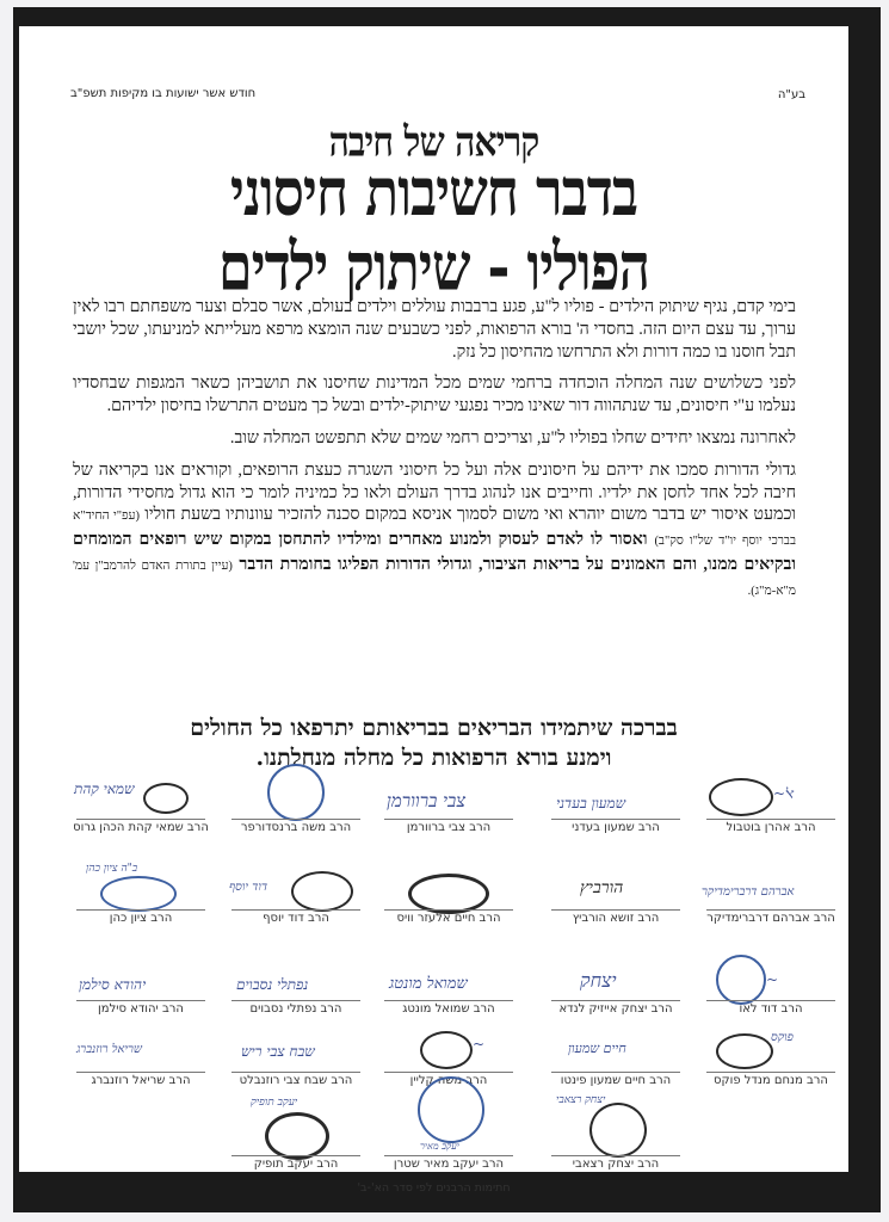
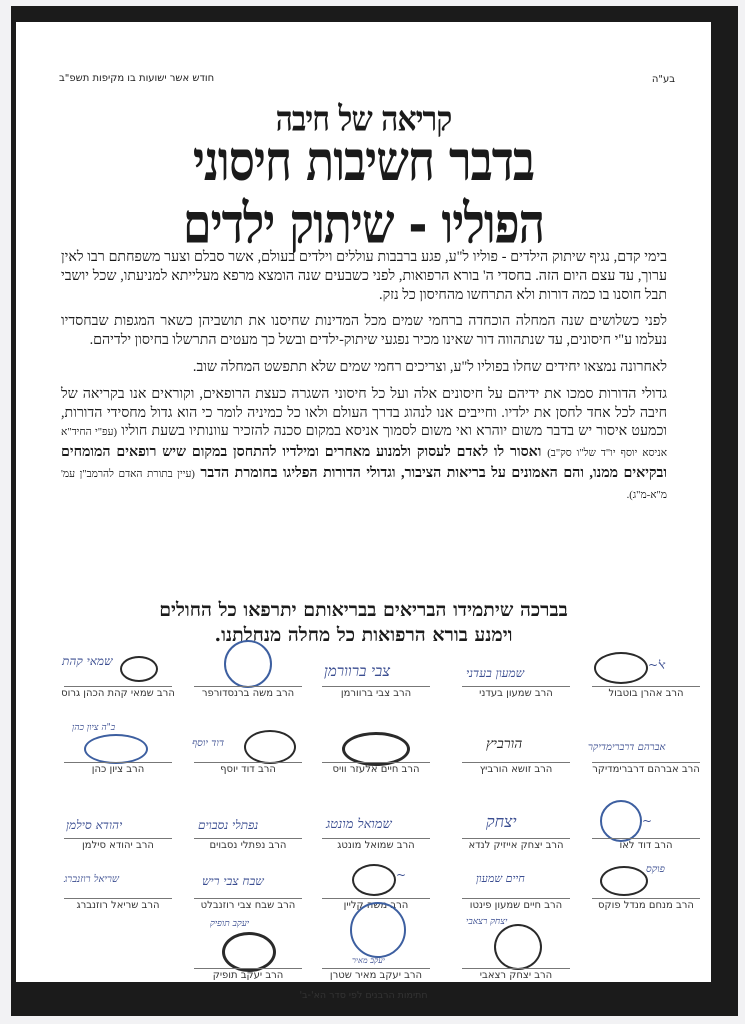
  בע"ה
  חודש אשר ישועות בו מקיפות תשפ"ב
  קריאה של חיבה
  בדבר חשיבות חיסוני
  הפוליו - שיתוק ילדים
  בימי קדם, נגיף שיתוק הילדים - פוליו ל"ע, פגע ברבבות עוללים וילדים בעולם, אשר סבלם וצער משפחתם רבו לאין ערוך, עד עצם היום הזה. בחסדי ה' בורא הרפואות, לפני כשבעים שנה הומצא מרפא מעלייתא למניעתו, שכל יושבי תבל חוסנו בו כמה דורות ולא התרחשו מהחיסון כל נזק.
  לפני כשלושים שנה המחלה הוכחדה ברחמי שמים מכל המדינות שחיסנו את תושביהן כשאר המגפות שבחסדיו נעלמו ע"י חיסונים, עד שנתהווה דור שאינו מכיר נפגעי שיתוק-ילדים ובשל כך מעטים התרשלו בחיסון ילדיהם.
  לאחרונה נמצאו יחידים שחלו בפוליו ל"ע, וצריכים רחמי שמים שלא תתפשט המחלה שוב.
- גדולי הדורות סמכו את ידיהם על חיסונים אלה ועל כל חיסוני השגרה כעצת הרופאים, וקוראים אנו בקריאה של חיבה לכל אחד לחסן את ילדיו. וחייבים אנו לנהוג בדרך העולם ולאו כל כמיניה לומר כי הוא גדול מחסידי הדורות, וכמעט איסור יש בדבר משום יוהרא ואי משום לסמוך אניסא במקום סכנה להזכיר עוונותיו בשעת חוליו (עפ"י החיד"א בברכי יוסף יו"ד של"ו סק"ב) ואסור לו לאדם לעסוק ולמנוע מאחרים ומילדיו להתחסן במקום שיש רופאים המומחים ובקיאים ממנו, והם האמונים על בריאות הציבור, וגדולי הדורות הפליגו בחומרת הדבר (עיין בתורת האדם להרמב"ן עמ' מ"א-מ"ג).
+ גדולי הדורות סמכו את ידיהם על חיסונים אלה ועל כל חיסוני השגרה כעצת הרופאים, וקוראים אנו בקריאה של חיבה לכל אחד לחסן את ילדיו. וחייבים אנו לנהוג בדרך העולם ולאו כל כמיניה לומר כי הוא גדול מחסידי הדורות, וכמעט איסור יש בדבר משום יוהרא ואי משום לסמוך אניסא במקום סכנה להזכיר עוונותיו בשעת חוליו (עפ"י החיד"א אניסא יוסף יו"ד של"ו סק"ב) ואסור לו לאדם לעסוק ולמנוע מאחרים ומילדיו להתחסן במקום שיש רופאים המומחים ובקיאים ממנו, והם האמונים על בריאות הציבור, וגדולי הדורות הפליגו בחומרת הדבר (עיין בתורת האדם להרמב"ן עמ' מ"א-מ"ג).
  בברכה שיתמידו הבריאים בבריאותם יתרפאו כל החולים
  וימנע בורא הרפואות כל מחלה מנחלתנו.
  ﭏ~
  הרב אהרן בוטבול
  שמעון בעדני
  הרב שמעון בעדני
  צבי ברוורמן
  הרב צבי ברוורמן
  הרב משה ברנסדורפר
  שמאי קהת
  הרב שמאי קהת הכהן גרוס
  אברהם דרברימדיקר
  הרב אברהם דרברימדיקר
  הורביץ
  הרב זושא הורביץ
  הרב חיים אלעזר וויס
  דוד יוסף
  הרב דוד יוסף
  ב"ה ציון כהן
  הרב ציון כהן
  ~
  הרב דוד לאו
  יצחק
  הרב יצחק אייזיק לנדא
  שמואל מונטג
  הרב שמואל מונטג
  נפתלי נסבוים
  הרב נפתלי נסבוים
  יהודא סילמן
  הרב יהודא סילמן
  פוקס
  הרב מנחם מנדל פוקס
  חיים שמעון
  הרב חיים שמעון פינטו
  ~
  הרב משה קליין
  שבח צבי ריש
  הרב שבח צבי רוזנבלט
  שריאל רוזנברג
  הרב שריאל רוזנברג
  יצחק רצאבי
  הרב יצחק רצאבי
  יעקב מאיר
  הרב יעקב מאיר שטרן
  יעקב תופיק
  הרב יעקב תופיק
